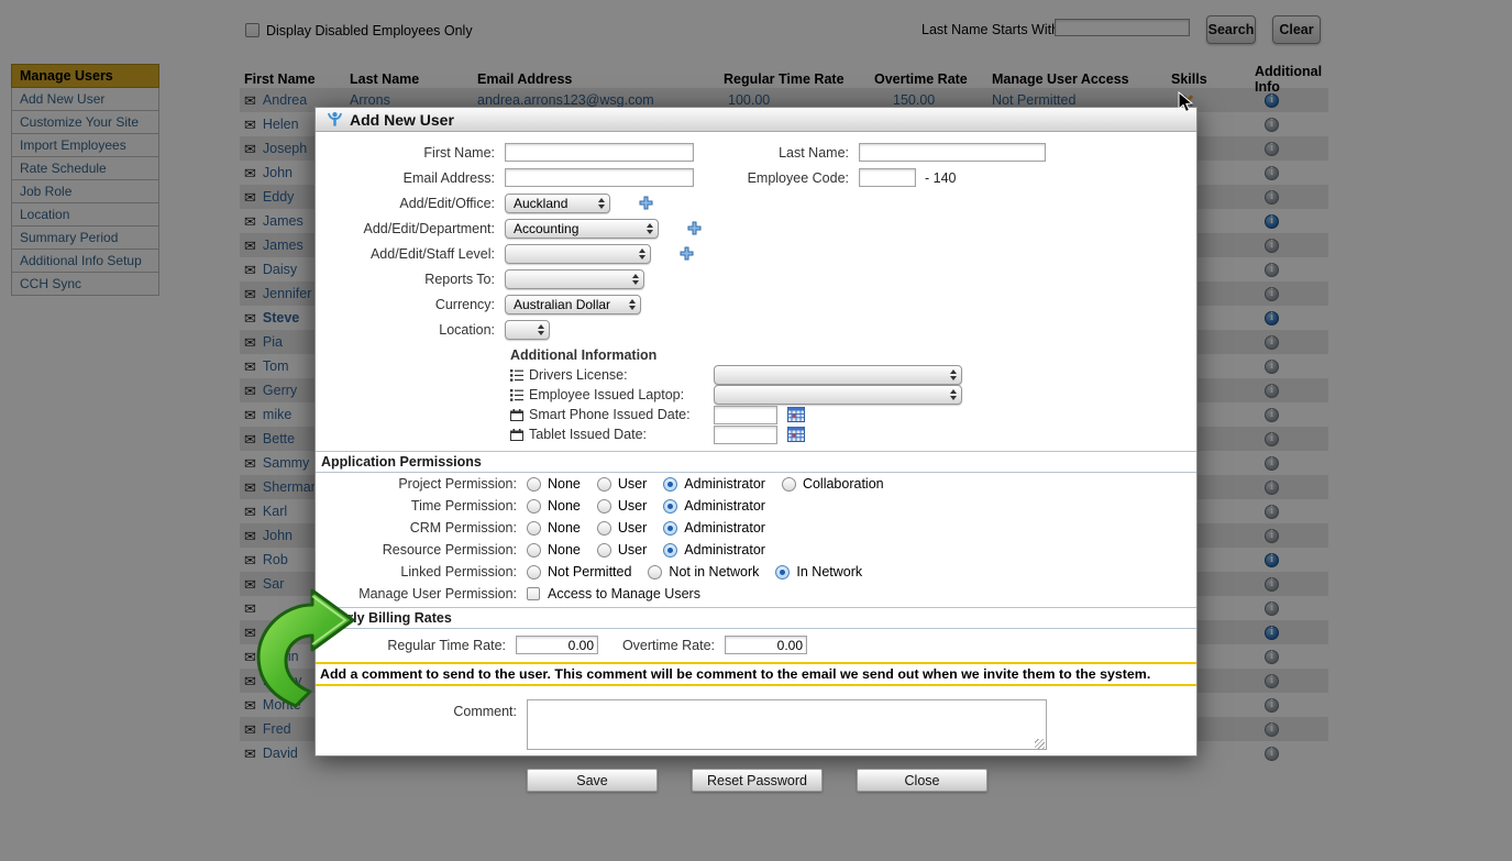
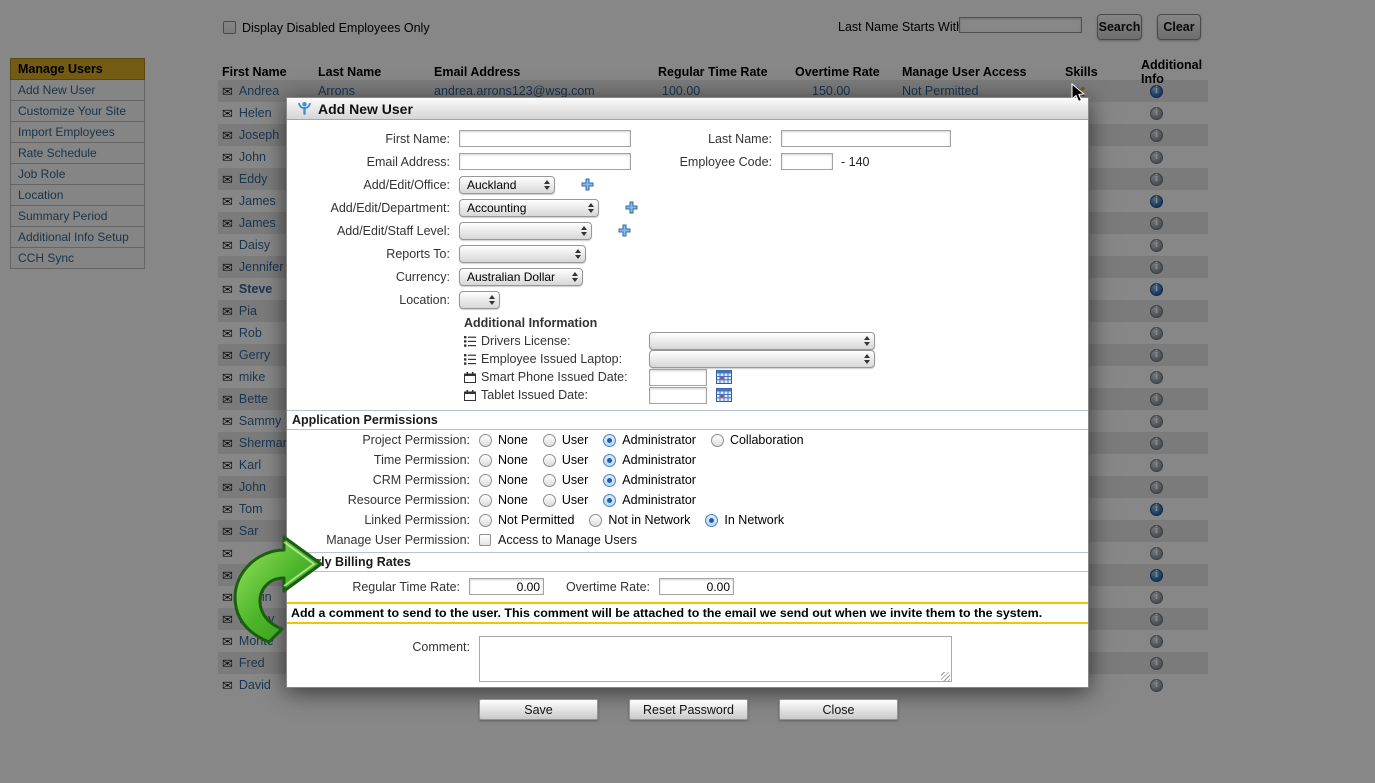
  Display Disabled Employees Only
  Last Name Starts Wit
  Search
  Clear
  Manage Users
  Add New User
  Customize Your Site
  Import Employees
  Rate Schedule
  Job Role
  Location
  Summary Period
  Additional Info Setup
  CCH Sync
  First Name
  Last Name
  Email Address
  Regular Time Rate
  Overtime Rate
  Manage User Access
  Skills
  Additional Info
  ✉
  Andrea
  Arrons
  andrea.arrons123@wsg.com
  100.00
  150.00
  Not Permitted
  i
  ✉
  Helen
  i
  ✉
  Joseph
  i
  ✉
  John
  i
  ✉
  Eddy
  i
  ✉
  James
  i
  ✉
  James
  i
  ✉
  Daisy
  i
  ✉
  Jennifer
  i
  ✉
  Steve
  i
  ✉
  Pia
  i
  ✉
- Tom
+ Rob
  i
  ✉
  Gerry
  i
  ✉
  mike
  i
  ✉
  Bette
  i
  ✉
  Sammy
  i
  ✉
  Sherma
  i
  ✉
  Karl
  i
  ✉
  John
  i
  ✉
- Rob
+ Tom
  i
  ✉
  Sar
  i
  ✉
  i
  ✉
  i
  ✉
  i
  ✉
  i
  ✉
  i
  ✉
  Fred
  i
  ✉
  David
  i
  Add New User
  First Name:
  Last Name:
  Email Address:
  Employee Code:
  - 140
  Add/Edit/Office:
  Auckland
  Add/Edit/Department:
  Accounting
  Add/Edit/Staff Level:
  Reports To:
  Currency:
  Australian Dollar
  Location:
  Additional Information
  Drivers License:
  Employee Issued Laptop:
  Smart Phone Issued Date:
  Tablet Issued Date:
  Application Permissions
  Project Permission:
  None
  User
  Administrator
  Collaboration
  Time Permission:
  None
  User
  Administrator
  CRM Permission:
  None
  User
  Administrator
  Resource Permission:
  None
  User
  Administrator
  Linked Permission:
  Not Permitted
  Not in Network
  In Network
  Manage User Permission:
  Access to Manage Users
  ly Billing Rates
  Regular Time Rate:
  0.00
  Overtime Rate:
  0.00
- Add a comment to send to the user. This comment will be comment to the email we send out when we invite them to the system.
+ Add a comment to send to the user. This comment will be attached to the email we send out when we invite them to the system.
  Comment:
  Save
  Reset Password
  Close
